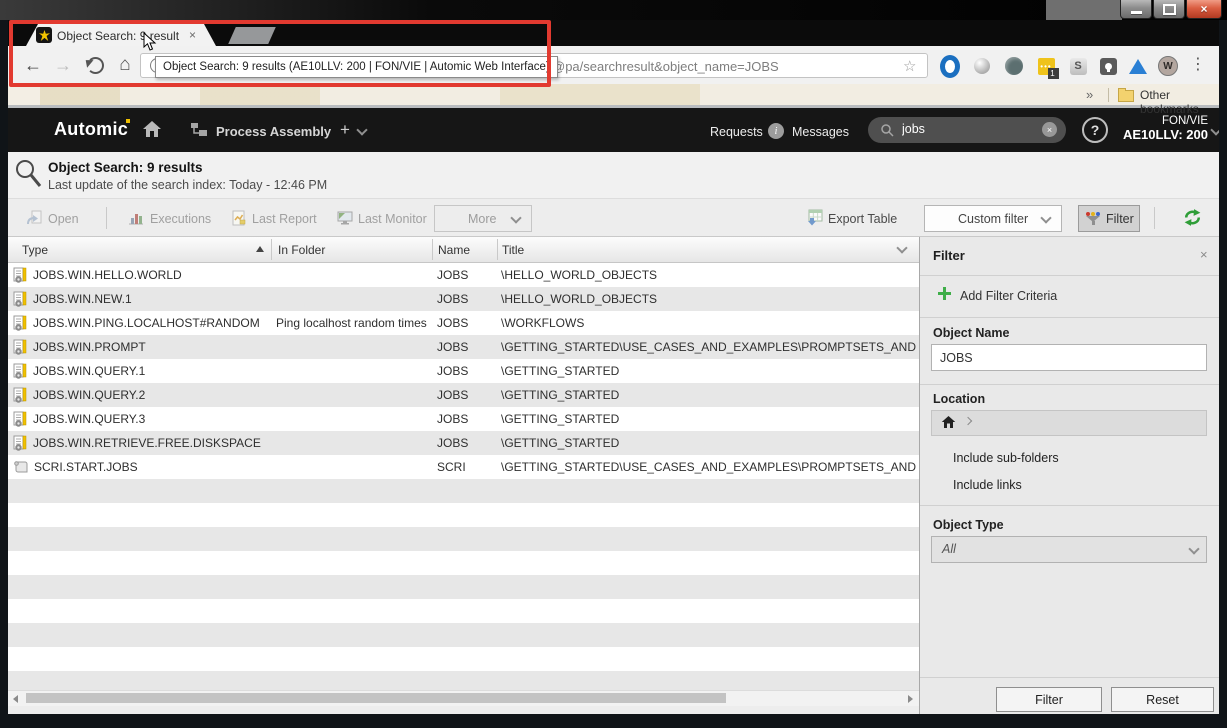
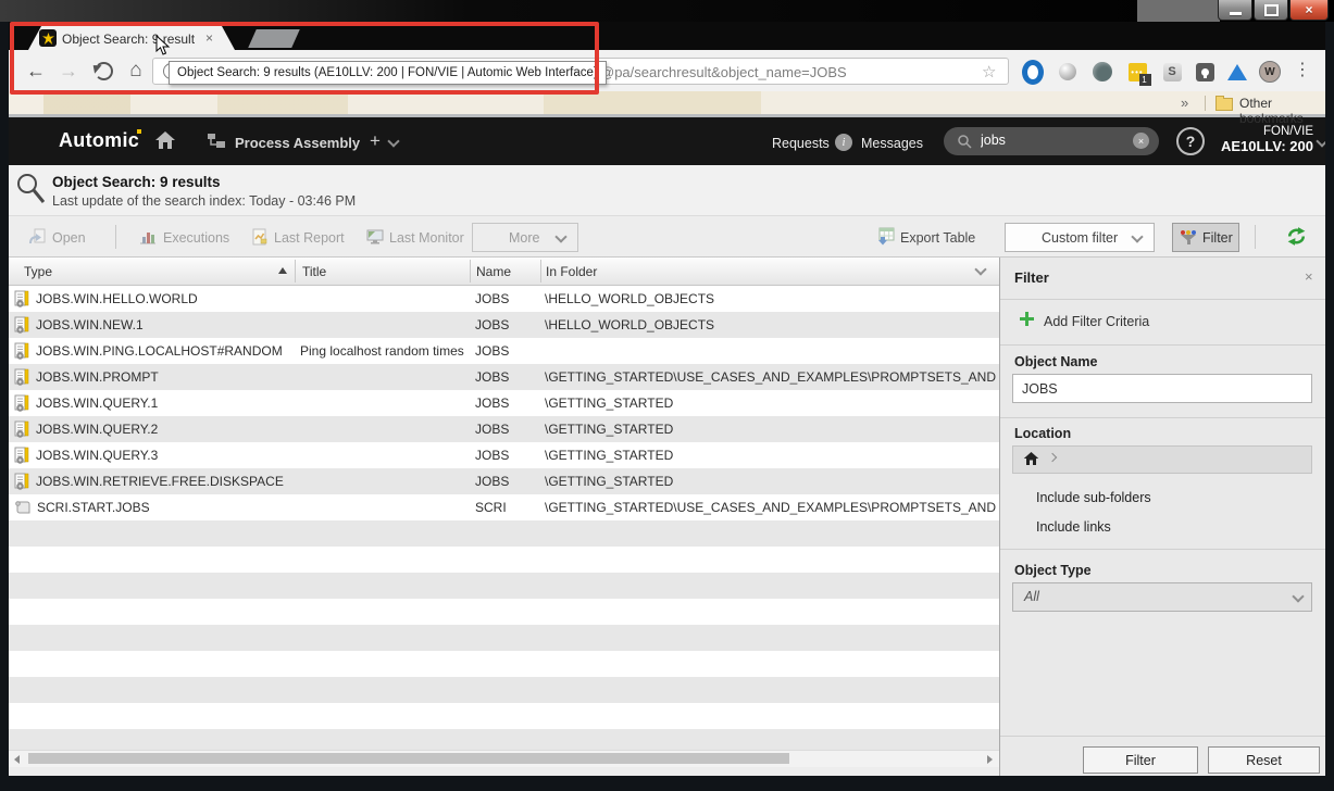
  ×
  Object Search: 9 result
  ×
  ←
  →
  ⌂
  @pa/searchresult&object_name=JOBS
  ☆
  •••
  1
  S
  W
  ⋮
  »
  Other bookmarks
  Automic
  Process Assembly
  +
  Requests
  i
  Messages
  jobs
  ×
  ?
  FON/VIE
  AE10LLV: 200
  Object Search: 9 results
- Last update of the search index: Today - 12:46 PM
+ Last update of the search index: Today - 03:46 PM
  Open
  Executions
  Last Report
  Last Monitor
  More
  Export Table
  Custom filter
  Filter
  Type
- In Folder
+ Title
  Name
- Title
+ In Folder
  JOBS.WIN.HELLO.WORLD
  JOBS
  \HELLO_WORLD_OBJECTS
  JOBS.WIN.NEW.1
  JOBS
  \HELLO_WORLD_OBJECTS
  JOBS.WIN.PING.LOCALHOST#RANDOM
  Ping localhost random times
  JOBS
- \WORKFLOWS
  JOBS.WIN.PROMPT
  JOBS
  \GETTING_STARTED\USE_CASES_AND_EXAMPLES\PROMPTSETS_AND
  JOBS.WIN.QUERY.1
  JOBS
  \GETTING_STARTED
  JOBS.WIN.QUERY.2
  JOBS
  \GETTING_STARTED
  JOBS.WIN.QUERY.3
  JOBS
  \GETTING_STARTED
  JOBS.WIN.RETRIEVE.FREE.DISKSPACE
  JOBS
  \GETTING_STARTED
  SCRI.START.JOBS
  SCRI
  \GETTING_STARTED\USE_CASES_AND_EXAMPLES\PROMPTSETS_AND
  Filter
  ×
  Add Filter Criteria
  Object Name
  JOBS
  Location
  Include sub-folders
  Include links
  Object Type
  All
  Filter
  Reset
  Object Search: 9 results (AE10LLV: 200 | FON/VIE | Automic Web Interface)
